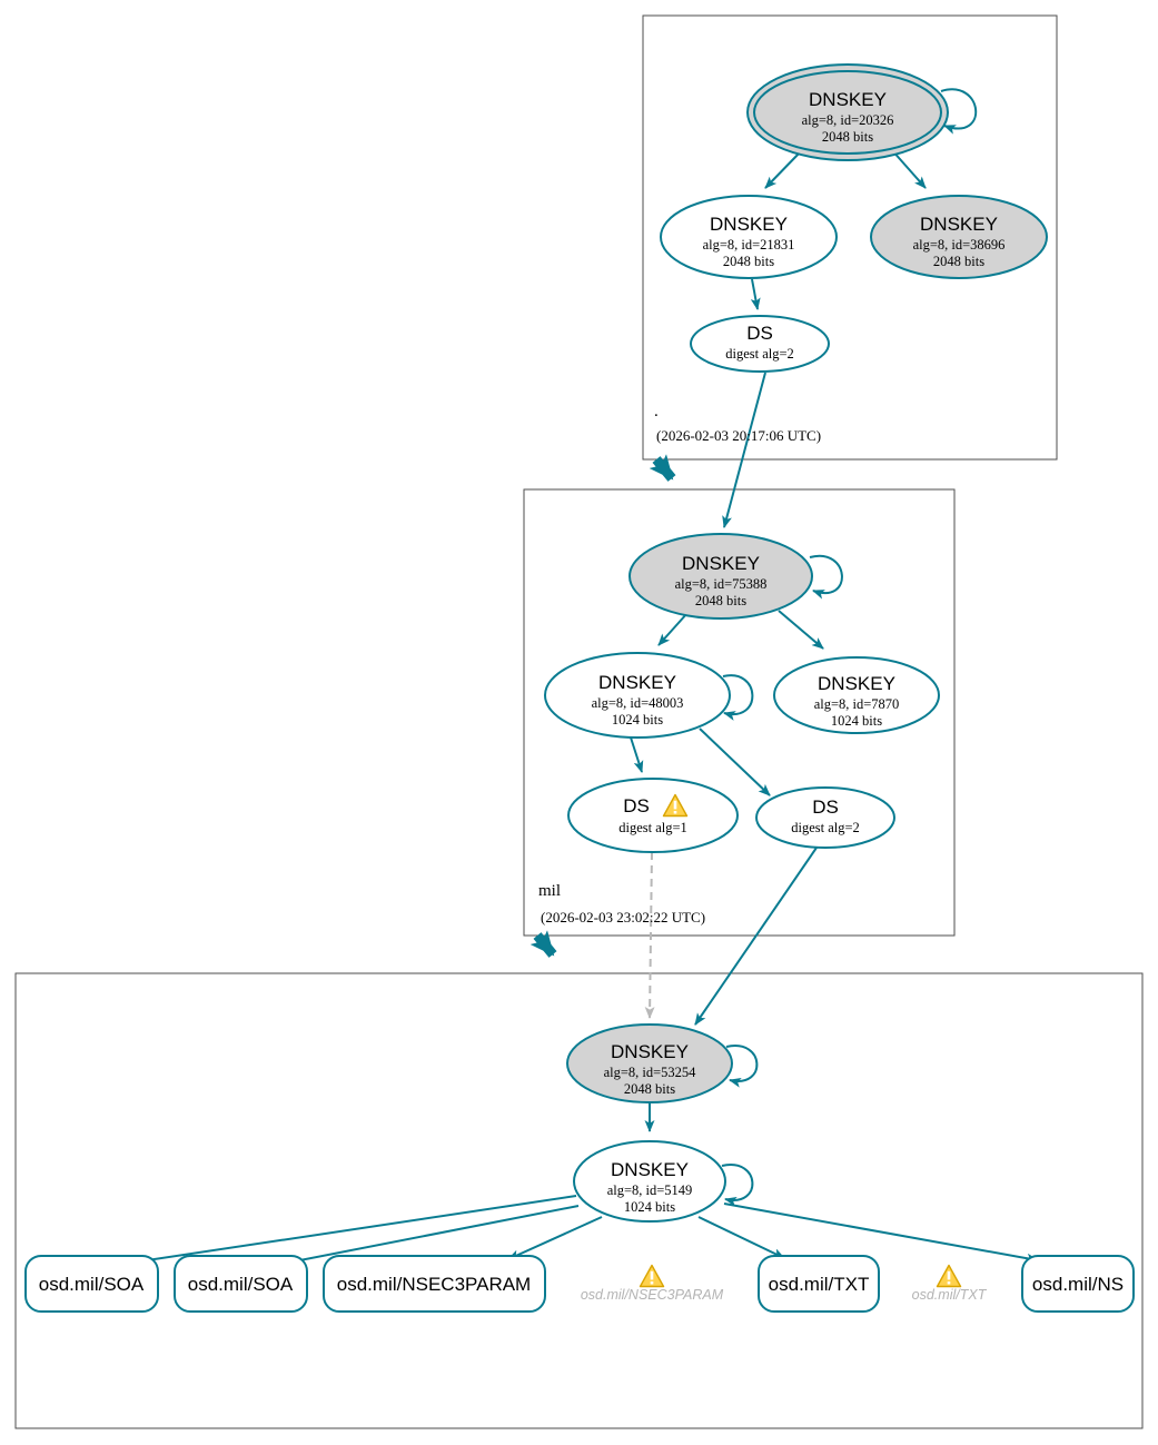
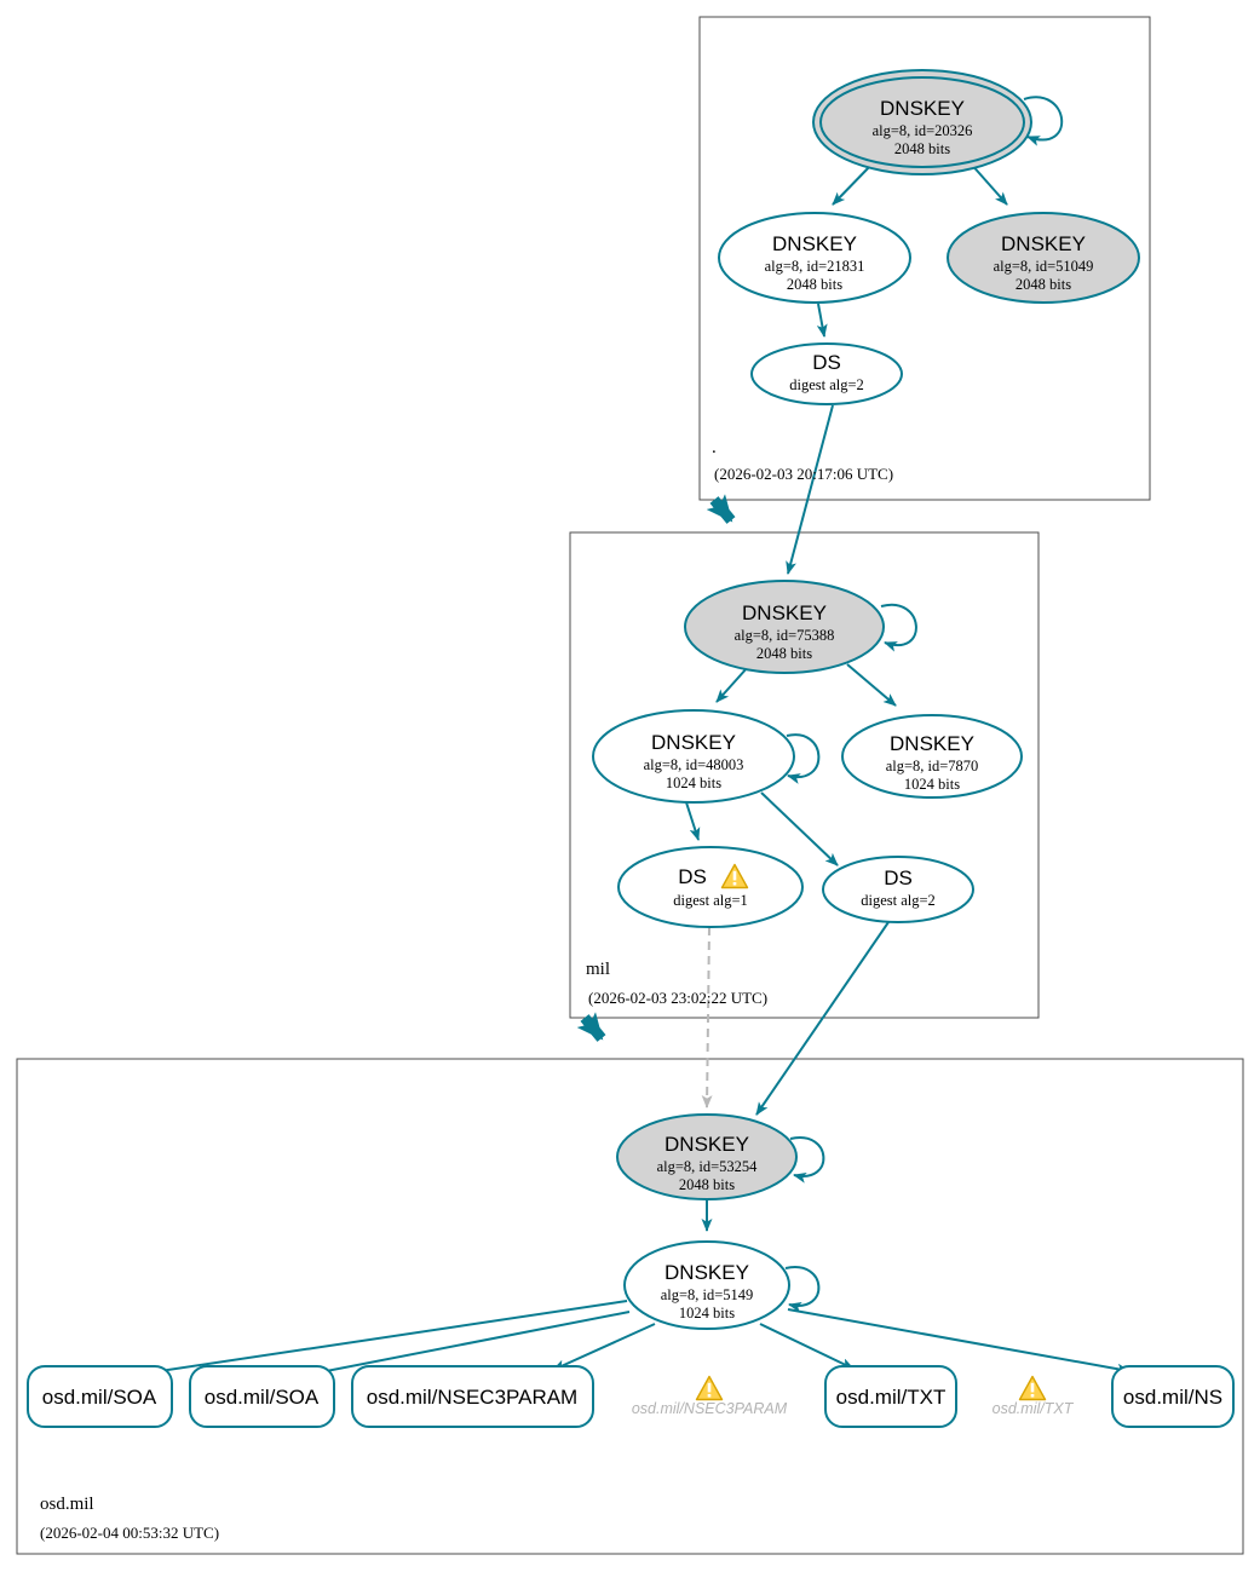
  DNSKEY
  alg=8, id=20326
  2048 bits
  DNSKEY
  alg=8, id=21831
  2048 bits
  DNSKEY
- alg=8, id=38696
+ alg=8, id=51049
  2048 bits
  DS
  digest alg=2
  .
  (2026-02-03 20:17:06 UTC)
  DNSKEY
  alg=8, id=75388
  2048 bits
  DNSKEY
  alg=8, id=48003
  1024 bits
  DNSKEY
  alg=8, id=7870
  1024 bits
  DS
  digest alg=1
  DS
  digest alg=2
  mil
  (2026-02-03 23:02:22 UTC)
  DNSKEY
  alg=8, id=53254
  2048 bits
  DNSKEY
  alg=8, id=5149
  1024 bits
  osd.mil/SOA
  osd.mil/SOA
  osd.mil/NSEC3PARAM
  osd.mil/NSEC3PARAM
  osd.mil/TXT
  osd.mil/TXT
  osd.mil/NS
+ osd.mil
+ (2026-02-04 00:53:32 UTC)
